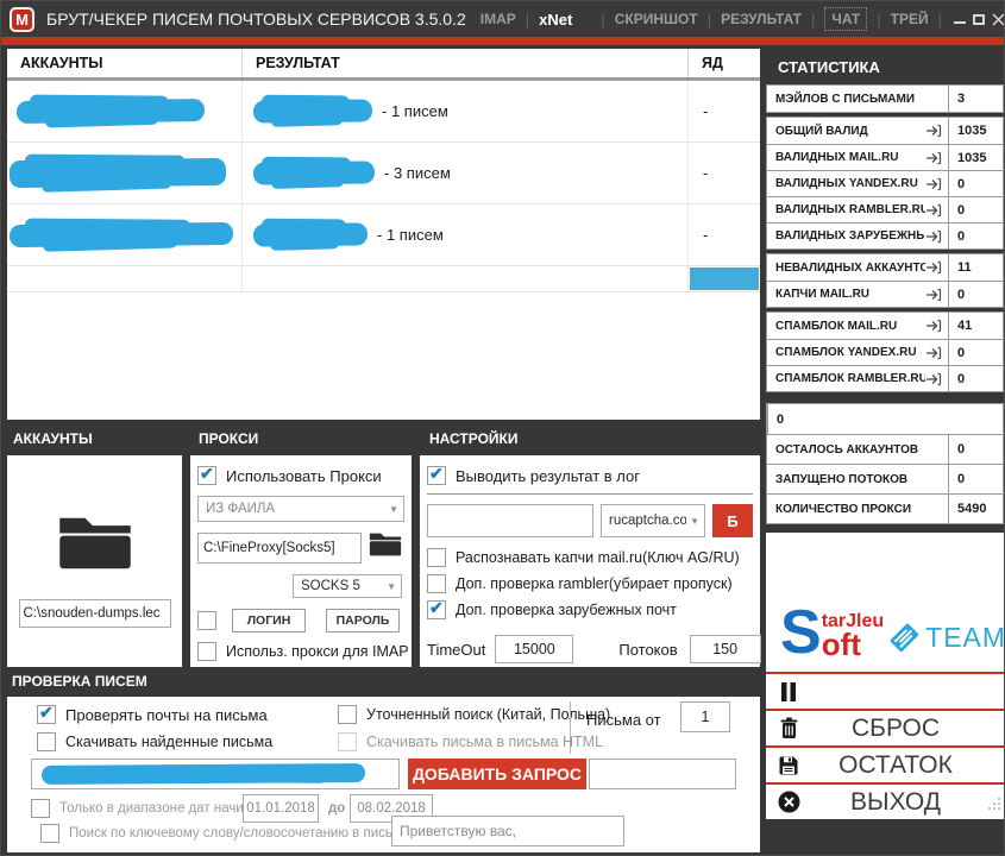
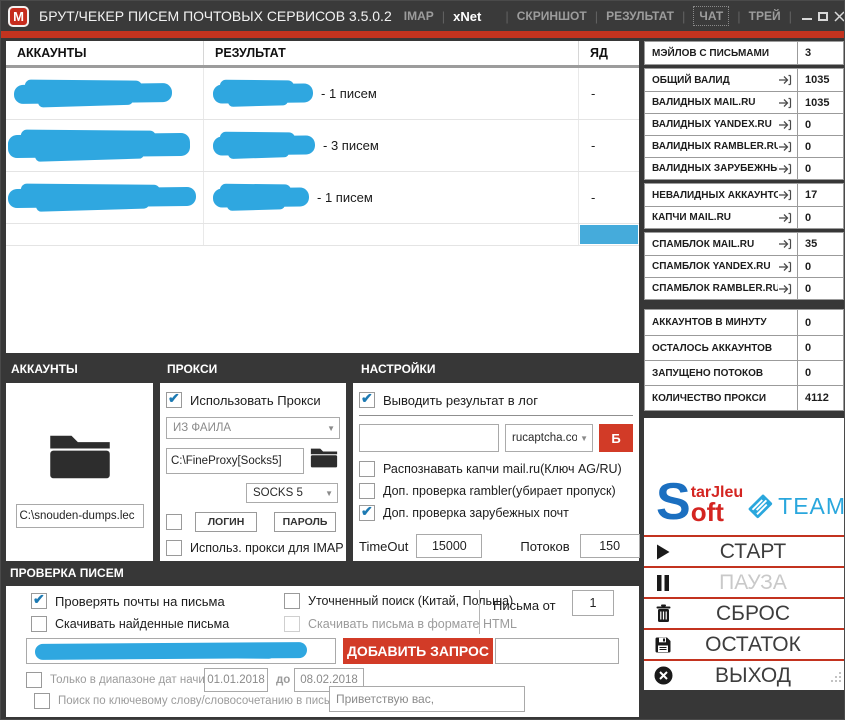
  M
  БРУТ/ЧЕКЕР ПИСЕМ ПОЧТОВЫХ СЕРВИСОВ 3.5.0.2
  IMAP
  |
  xNet
  СКРИНШОТ
  |
  РЕЗУЛЬТАТ
  |
  ЧАТ
  ТРЕЙ
  |
  АККАУНТЫ
  РЕЗУЛЬТАТ
  ЯД
  - 1 писем
  -
  - 3 писем
  -
  - 1 писем
  -
- СТАТИСТИКА
  МЭЙЛОВ С ПИСЬМАМИ
  3
  ОБЩИЙ ВАЛИД
  1035
  ВАЛИДНЫХ MAIL.RU
  1035
  ВАЛИДНЫХ YANDEX.RU
  0
  ВАЛИДНЫХ RAMBLER.RU
  0
  ВАЛИДНЫХ ЗАРУБЕЖНЫ
  0
  НЕВАЛИДНЫХ АККАУНТО
- 11
+ 17
  КАПЧИ MAIL.RU
  0
  СПАМБЛОК MAIL.RU
- 41
+ 35
  СПАМБЛОК YANDEX.RU
  0
  СПАМБЛОК RAMBLER.RU
  0
+ АККАУНТОВ В МИНУТУ
  0
  ОСТАЛОСЬ АККАУНТОВ
  0
  ЗАПУЩЕНО ПОТОКОВ
  0
  КОЛИЧЕСТВО ПРОКСИ
- 5490
+ 4112
  S
  tarJleu
  oft
  TEAM
+ СТАРТ
+ ПАУЗА
  СБРОС
  ОСТАТОК
  ВЫХОД
  АККАУНТЫ
  C:\snouden-dumps.lec
  ПРОКСИ
  Использовать Прокси
  ИЗ ФАЙЛА
  ▼
  C:\FineProxy[Socks5]
  SOCKS 5
  ▼
  ЛОГИН
  ПАРОЛЬ
  Использ. прокси для IMAP
  НАСТРОЙКИ
  Выводить результат в лог
  rucaptcha.co
  ▼
  Б
  Распознавать капчи mail.ru(Ключ AG/RU)
  Доп. проверка rambler(убирает пропуск)
  Доп. проверка зарубежных почт
  TimeOut
  15000
  Потоков
  150
  ПРОВЕРКА ПИСЕМ
  Проверять почты на письма
  Уточненный поиск (Китай, Польша)
  Письма от
  1
  Скачивать найденные письма
- Скачивать письма в письма HTML
+ Скачивать письма в формате HTML
  ДОБАВИТЬ ЗАПРОС
  Только в диапазоне дат начи
  01.01.2018
  до
  08.02.2018
  Поиск по ключевому слову/словосочетанию в пись
  Приветствую вас,
